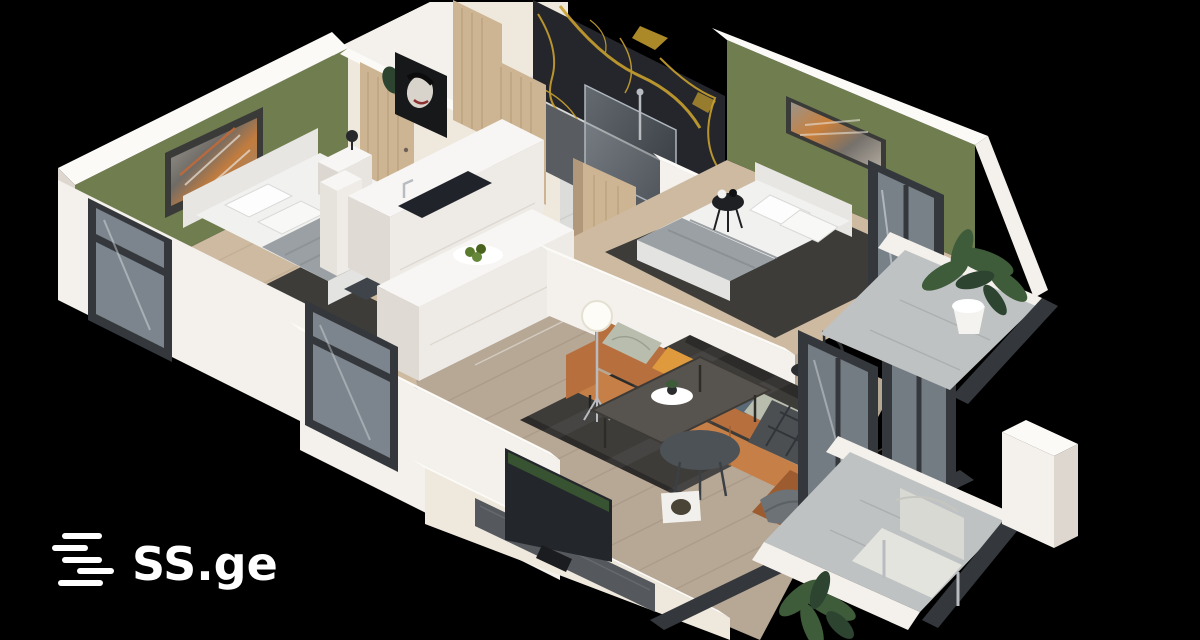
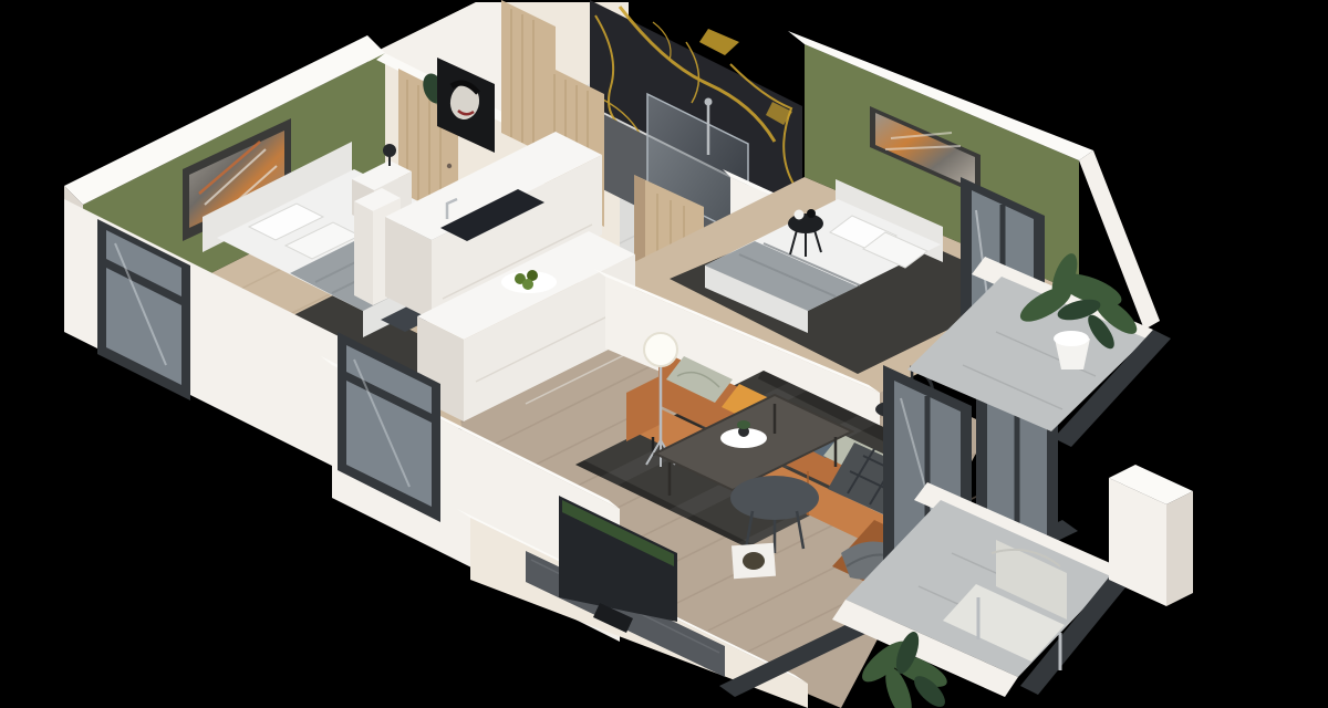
- SS.ge
